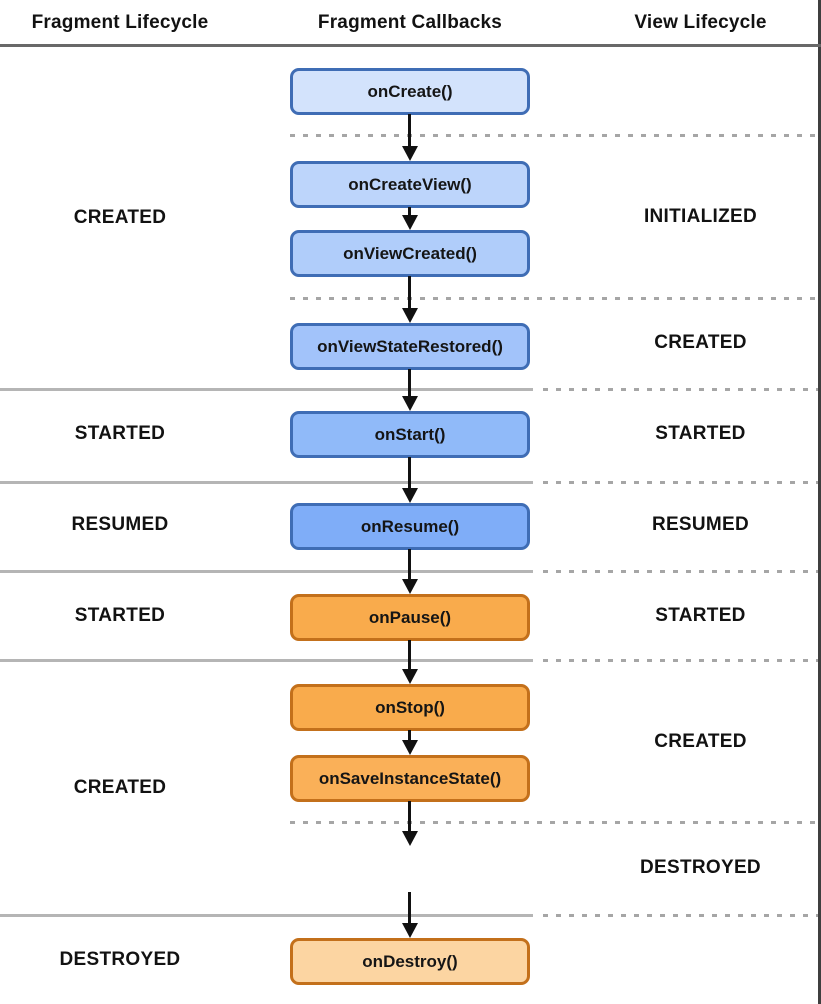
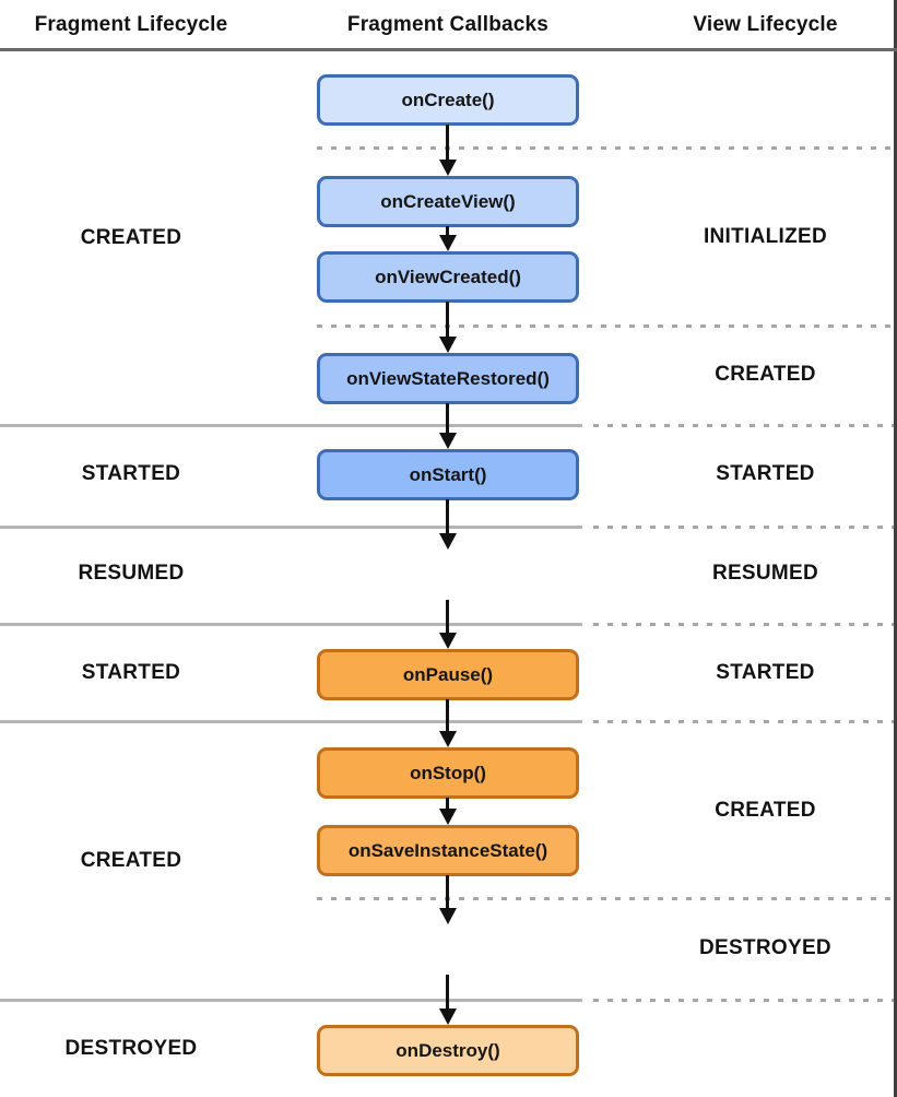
  Fragment Lifecycle
  Fragment Callbacks
  View Lifecycle
  onCreate()
  onCreateView()
  onViewCreated()
  onViewStateRestored()
  onStart()
- onResume()
  onPause()
  onStop()
  onSaveInstanceState()
  onDestroy()
  CREATED
  STARTED
  RESUMED
  STARTED
  CREATED
  DESTROYED
  INITIALIZED
  CREATED
  STARTED
  RESUMED
  STARTED
  CREATED
  DESTROYED
